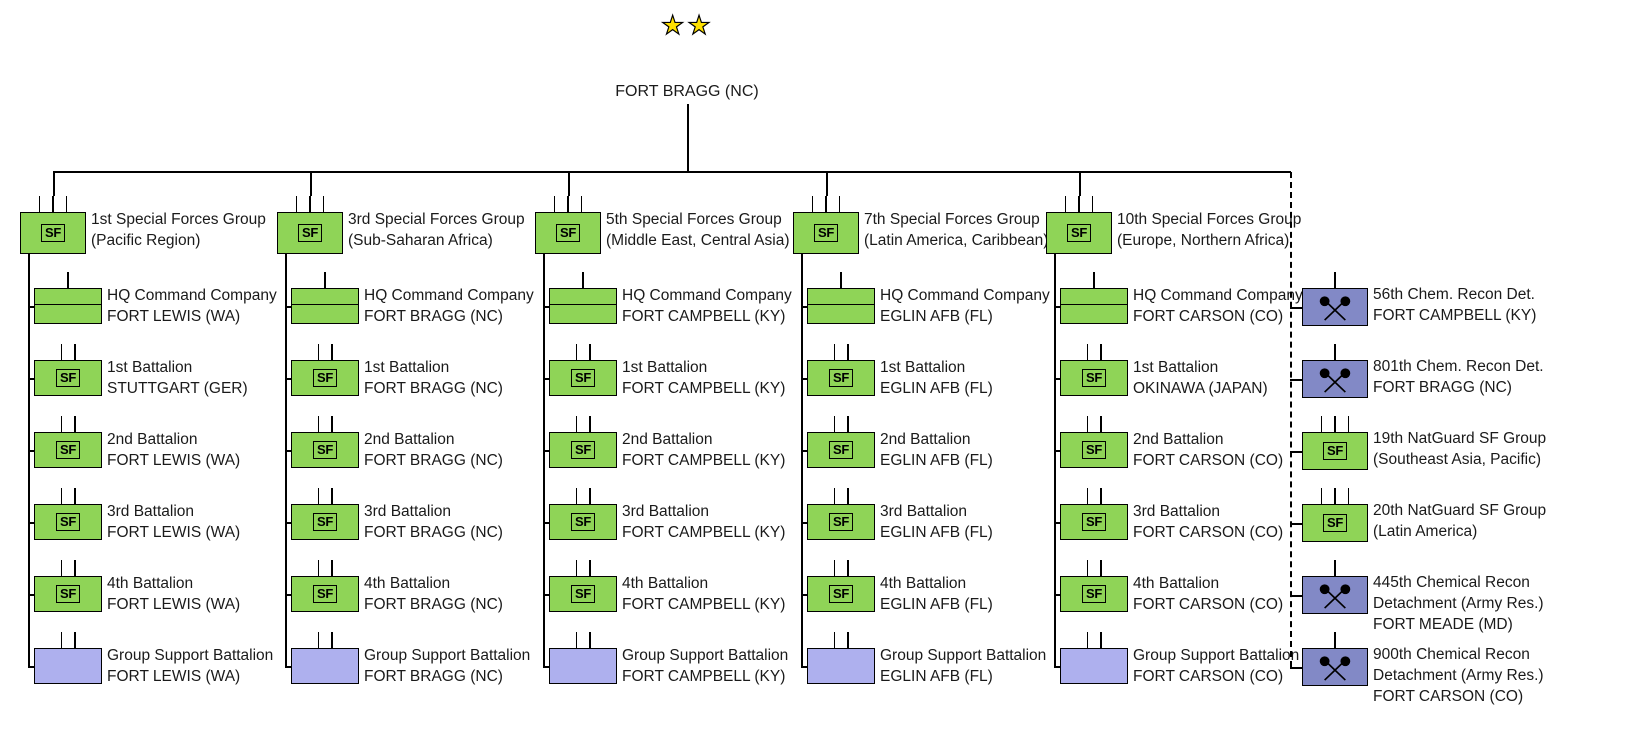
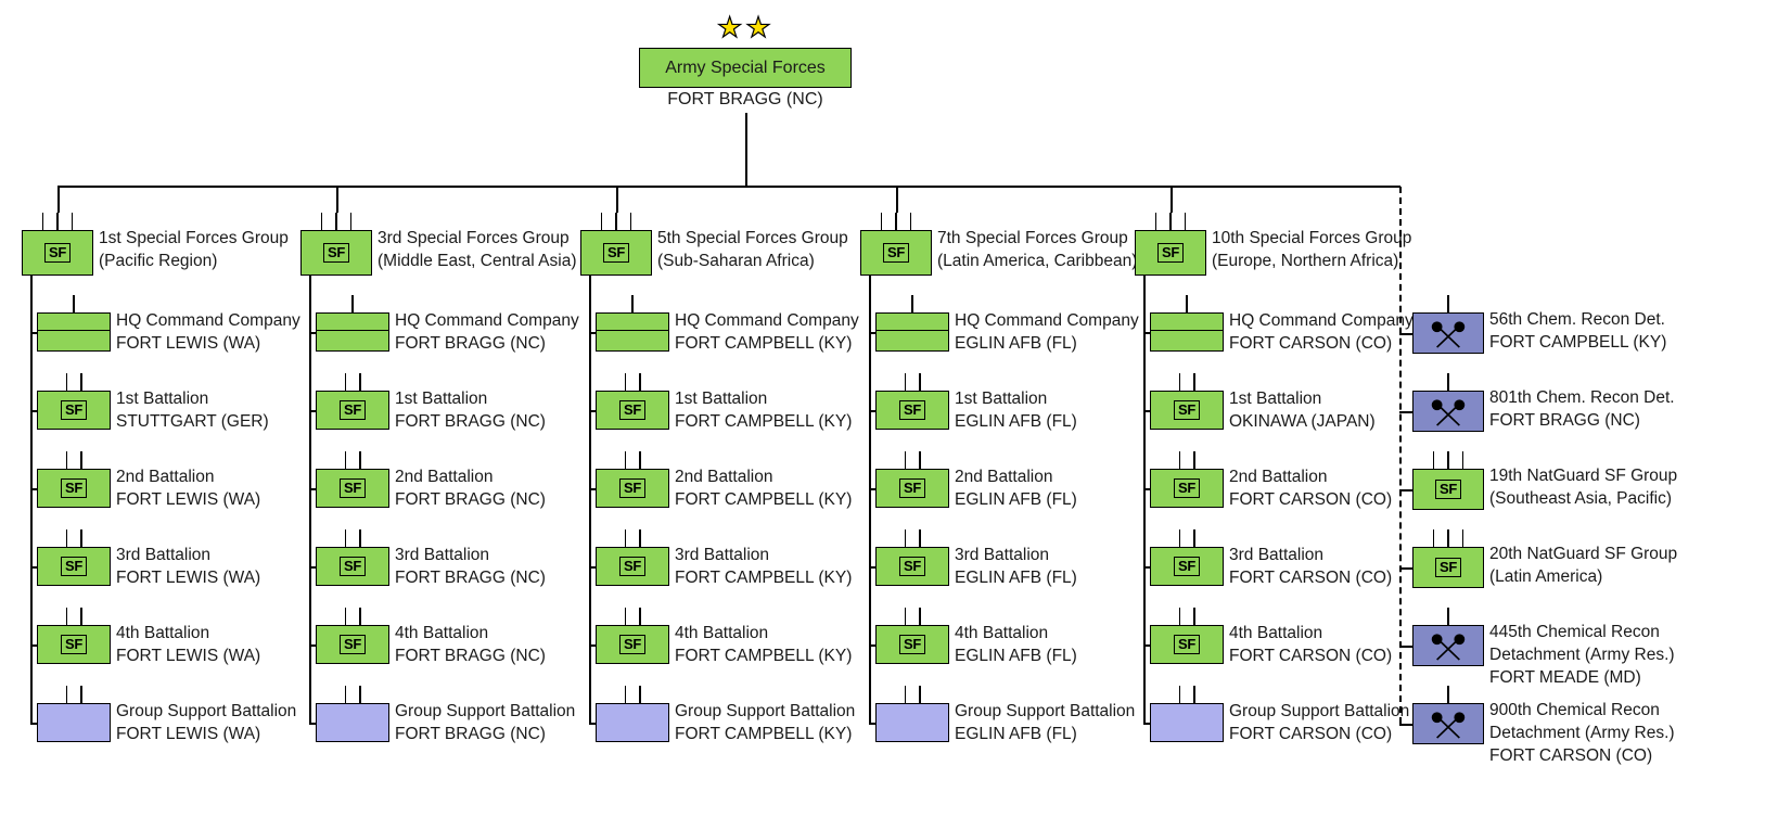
  ★
  ★
+ Army Special Forces
  FORT BRAGG (NC)
  SF
  1st Special Forces Group
  (Pacific Region)
  HQ Command Company
  FORT LEWIS (WA)
  SF
  1st Battalion
  STUTTGART (GER)
  SF
  2nd Battalion
  FORT LEWIS (WA)
  SF
  3rd Battalion
  FORT LEWIS (WA)
  SF
  4th Battalion
  FORT LEWIS (WA)
  Group Support Battalion
  FORT LEWIS (WA)
  SF
  3rd Special Forces Group
- (Sub-Saharan Africa)
+ (Middle East, Central Asia)
  HQ Command Company
  FORT BRAGG (NC)
  SF
  1st Battalion
  FORT BRAGG (NC)
  SF
  2nd Battalion
  FORT BRAGG (NC)
  SF
  3rd Battalion
  FORT BRAGG (NC)
  SF
  4th Battalion
  FORT BRAGG (NC)
  Group Support Battalion
  FORT BRAGG (NC)
  SF
  5th Special Forces Group
- (Middle East, Central Asia)
+ (Sub-Saharan Africa)
  HQ Command Company
  FORT CAMPBELL (KY)
  SF
  1st Battalion
  FORT CAMPBELL (KY)
  SF
  2nd Battalion
  FORT CAMPBELL (KY)
  SF
  3rd Battalion
  FORT CAMPBELL (KY)
  SF
  4th Battalion
  FORT CAMPBELL (KY)
  Group Support Battalion
  FORT CAMPBELL (KY)
  SF
  7th Special Forces Group
  (Latin America, Caribbean
  HQ Command Company
  EGLIN AFB (FL)
  SF
  1st Battalion
  EGLIN AFB (FL)
  SF
  2nd Battalion
  EGLIN AFB (FL)
  SF
  3rd Battalion
  EGLIN AFB (FL)
  SF
  4th Battalion
  EGLIN AFB (FL)
  Group Support Battalion
  EGLIN AFB (FL)
  SF
  10th Special Forces Group
  (Europe, Northern Africa)
  HQ Command Company
  FORT CARSON (CO)
  SF
  1st Battalion
  OKINAWA (JAPAN)
  SF
  2nd Battalion
  FORT CARSON (CO)
  SF
  3rd Battalion
  FORT CARSON (CO)
  SF
  4th Battalion
  FORT CARSON (CO)
  Group Support Battalion
  FORT CARSON (CO)
  56th Chem. Recon Det.
  FORT CAMPBELL (KY)
  801th Chem. Recon Det.
  FORT BRAGG (NC)
  SF
  19th NatGuard SF Group
  (Southeast Asia, Pacific)
  SF
  20th NatGuard SF Group
  (Latin America)
  445th Chemical Recon
  Detachment (Army Res.)
  FORT MEADE (MD)
  900th Chemical Recon
  Detachment (Army Res.)
  FORT CARSON (CO)
